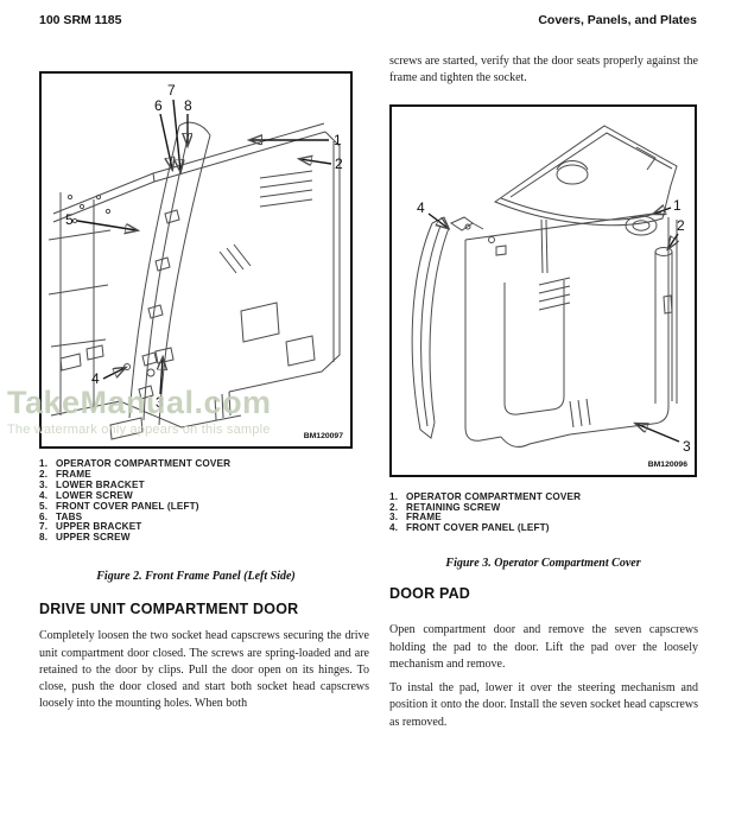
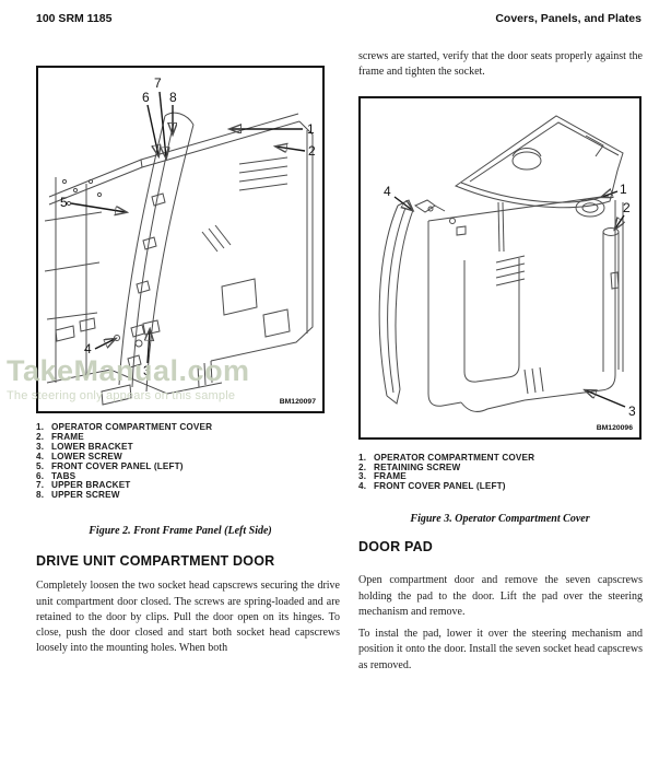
  100 SRM 1185
  Covers, Panels, and Plates
  1
  2
  3
  4
  5
  6
  7
  8
  1.
  OPERATOR COMPARTMENT COVER
  2.
  FRAME
  3.
  LOWER BRACKET
  4.
  LOWER SCREW
  5.
  FRONT COVER PANEL (LEFT)
  6.
  TABS
  7.
  UPPER BRACKET
  8.
  UPPER SCREW
  Figure 2. Front Frame Panel (Left Side)
  DRIVE UNIT COMPARTMENT DOOR
  Completely loosen the two socket head capscrews securing the drive unit compartment door closed. The screws are spring-loaded and are retained to the door by clips. Pull the door open on its hinges. To close, push the door closed and start both socket head capscrews loosely into the mounting holes. When both
  screws are started, verify that the door seats properly against the frame and tighten the socket.
  4
  1
  2
  3
  1.
  OPERATOR COMPARTMENT COVER
  2.
  RETAINING SCREW
  3.
  FRAME
  4.
  FRONT COVER PANEL (LEFT)
  Figure 3. Operator Compartment Cover
  DOOR PAD
- Open compartment door and remove the seven capscrews holding the pad to the door. Lift the pad over the loosely mechanism and remove.
+ Open compartment door and remove the seven capscrews holding the pad to the door. Lift the pad over the steering mechanism and remove.
  To instal the pad, lower it over the steering mechanism and position it onto the door. Install the seven socket head capscrews as removed.
  TakeManual.com
- The watermark only appears on this sample
+ The steering only appears on this sample
